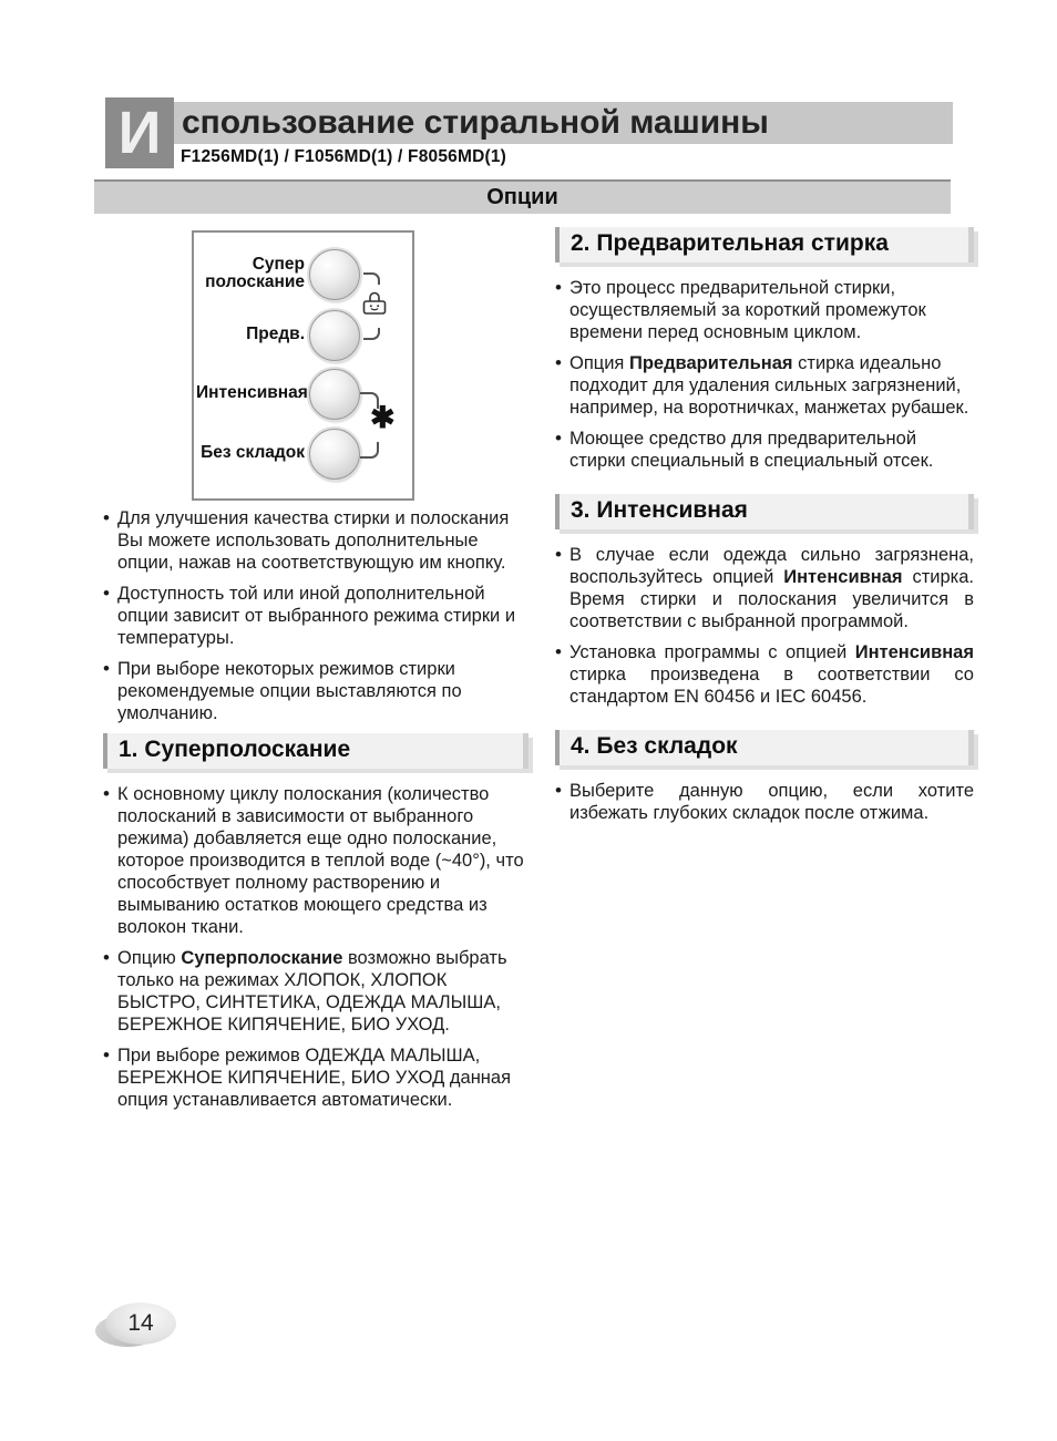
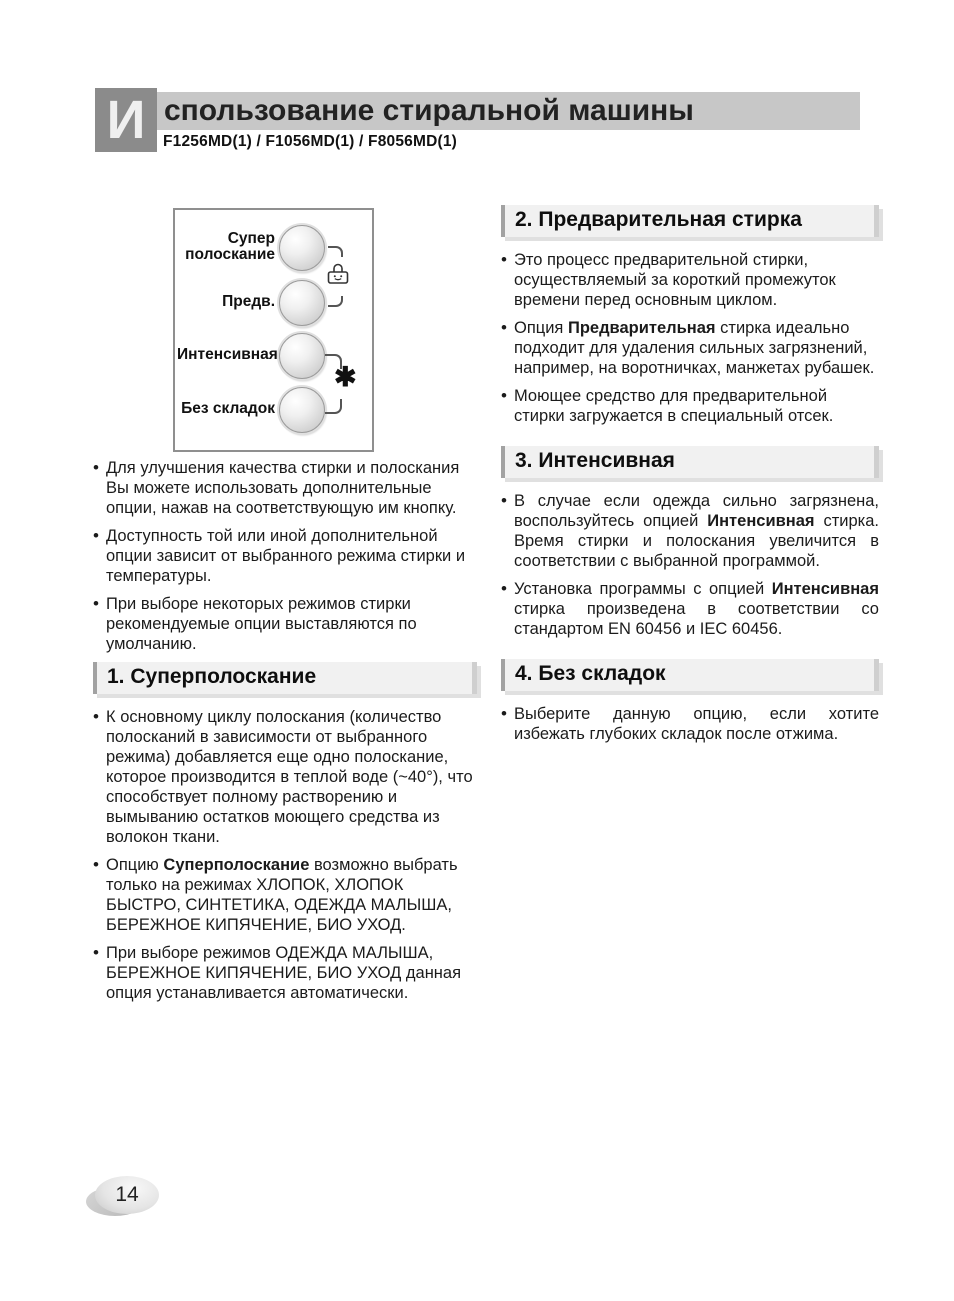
  спользование стиральной машины
  И
  F1256MD(1) / F1056MD(1) / F8056MD(1)
- Опции
  Супер
  полоскание
  Предв.
  Интенсивная
  Без складок
  ✱
  •
  Для улучшения качества стирки и полоскания Вы можете использовать дополнительные опции, нажав на соответствующую им кнопку.
  •
  Доступность той или иной дополнительной опции зависит от выбранного режима стирки и температуры.
  •
  При выборе некоторых режимов стирки рекомендуемые опции выставляются по умолчанию.
  1. Суперполоскание
  •
  К основному циклу полоскания (количество полосканий в зависимости от выбранного режима) добавляется еще одно полоскание, которое производится в теплой воде (~40°), что способствует полному растворению и вымыванию остатков моющего средства из волокон ткани.
  •
  Опцию Суперполоскание возможно выбрать только на режимах ХЛОПОК, ХЛОПОК БЫСТРО, СИНТЕТИКА, ОДЕЖДА МАЛЫША, БЕРЕЖНОЕ КИПЯЧЕНИЕ, БИО УХОД.
  •
  При выборе режимов ОДЕЖДА МАЛЫША, БЕРЕЖНОЕ КИПЯЧЕНИЕ, БИО УХОД данная опция устанавливается автоматически.
  2. Предварительная стирка
  •
  Это процесс предварительной стирки, осуществляемый за короткий промежуток времени перед основным циклом.
  •
  Опция Предварительная стирка идеально подходит для удаления сильных загрязнений, например, на воротничках, манжетах рубашек.
  •
- Моющее средство для предварительной стирки специальный в специальный отсек.
+ Моющее средство для предварительной стирки загружается в специальный отсек.
  3. Интенсивная
  •
  В случае если одежда сильно загрязнена, воспользуйтесь опцией Интенсивная стирка. Время стирки и полоскания увеличится в соответствии с выбранной программой.
  •
  Установка программы с опцией Интенсивная стирка произведена в соответствии со стандартом EN 60456 и IEC 60456.
  4. Без складок
  •
  Выберите данную опцию, если хотите избежать глубоких складок после отжима.
  14
